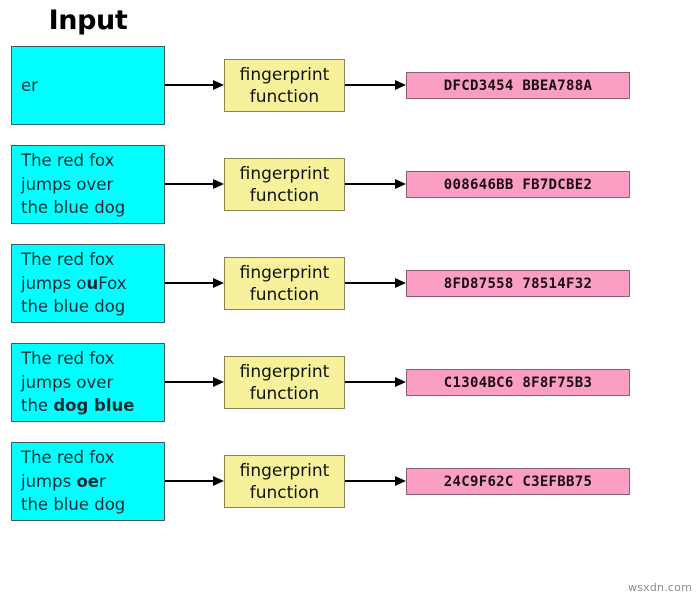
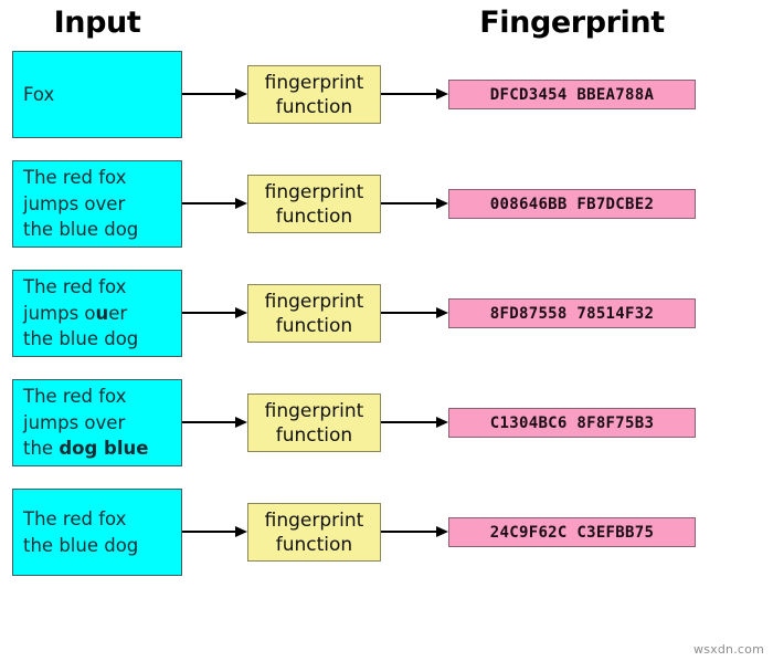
  Input
+ Fingerprint
- er
+ Fox
  fingerprint
  function
  DFCD3454 BBEA788A
  The red fox
  jumps over
  the blue dog
  fingerprint
  function
  008646BB FB7DCBE2
  The red fox
- jumps ouFox
+ jumps ouer
  the blue dog
  fingerprint
  function
  8FD87558 78514F32
  The red fox
  jumps over
  the dog blue
  fingerprint
  function
  C1304BC6 8F8F75B3
  The red fox
- jumps oer
  the blue dog
  fingerprint
  function
  24C9F62C C3EFBB75
  wsxdn.com
